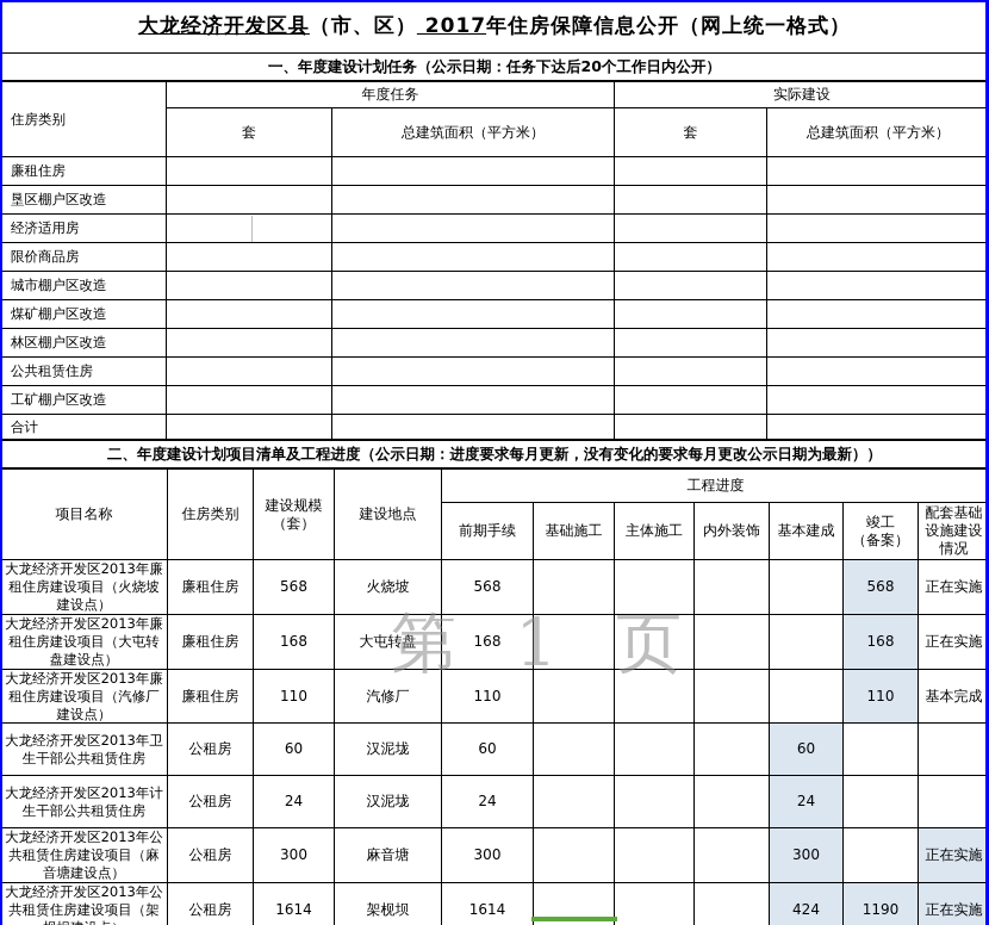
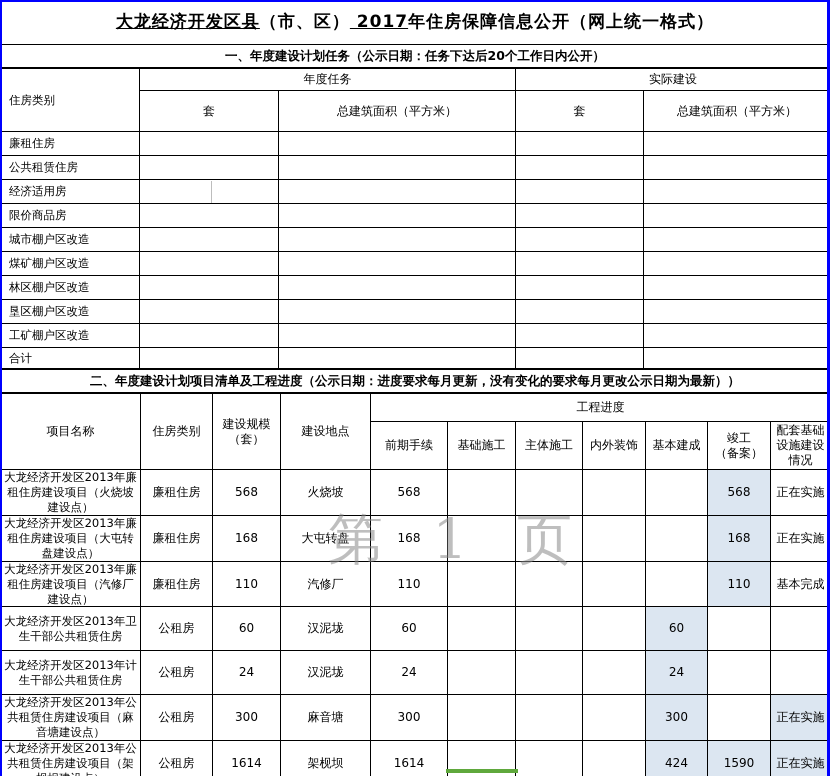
  大龙经济开发区县
  （市、区）
  2017
  年住房保障信息公开（网上统一格式）
  一、年度建设计划任务（公示日期：任务下达后20个工作日内公开）
  住房类别	年度任务	实际建设
  套	总建筑面积（平方米）	套	总建筑面积（平方米）
  廉租住房
- 垦区棚户区改造
+ 公共租赁住房
  经济适用房
  限价商品房
  城市棚户区改造
  煤矿棚户区改造
  林区棚户区改造
- 公共租赁住房
+ 垦区棚户区改造
  工矿棚户区改造
  合计
  二、年度建设计划项目清单及工程进度（公示日期：进度要求每月更新，没有变化的要求每月更改公示日期为最新））
  项目名称	住房类别	建设规模 （套）	建设地点	工程进度
  前期手续	基础施工	主体施工	内外装饰	基本建成	竣工 （备案）	配套基础 设施建设 情况
  大龙经济开发区2013年廉租住房建设项目（火烧坡建设点）	廉租住房	568	火烧坡	568					568	正在实施
  大龙经济开发区2013年廉租住房建设项目（大屯转盘建设点）	廉租住房	168	大屯转盘	168					168	正在实施
  大龙经济开发区2013年廉租住房建设项目（汽修厂建设点）	廉租住房	110	汽修厂	110					110	基本完成
  大龙经济开发区2013年卫生干部公共租赁住房	公租房	60	汉泥垅	60				60
  大龙经济开发区2013年计生干部公共租赁住房	公租房	24	汉泥垅	24				24
  大龙经济开发区2013年公共租赁住房建设项目（麻音塘建设点）	公租房	300	麻音塘	300				300		正在实施
- 大龙经济开发区2013年公共租赁住房建设项目（架	公租房	1614	架枧坝	1614				424	1190	正在实施
+ 大龙经济开发区2013年公共租赁住房建设项目（架	公租房	1614	架枧坝	1614				424	1590	正在实施
  第 1 页
